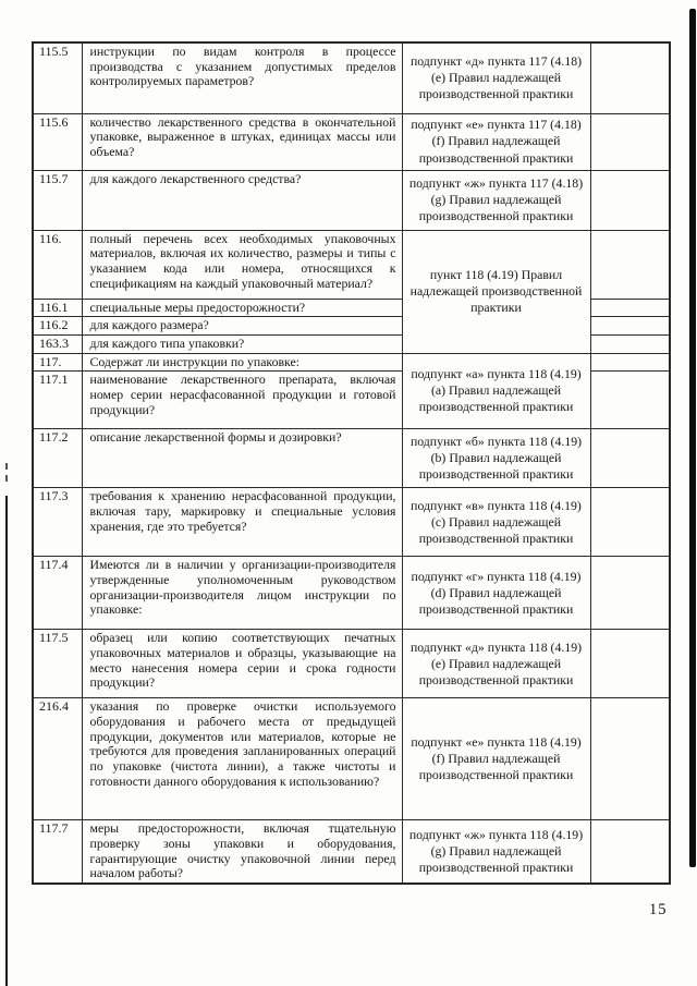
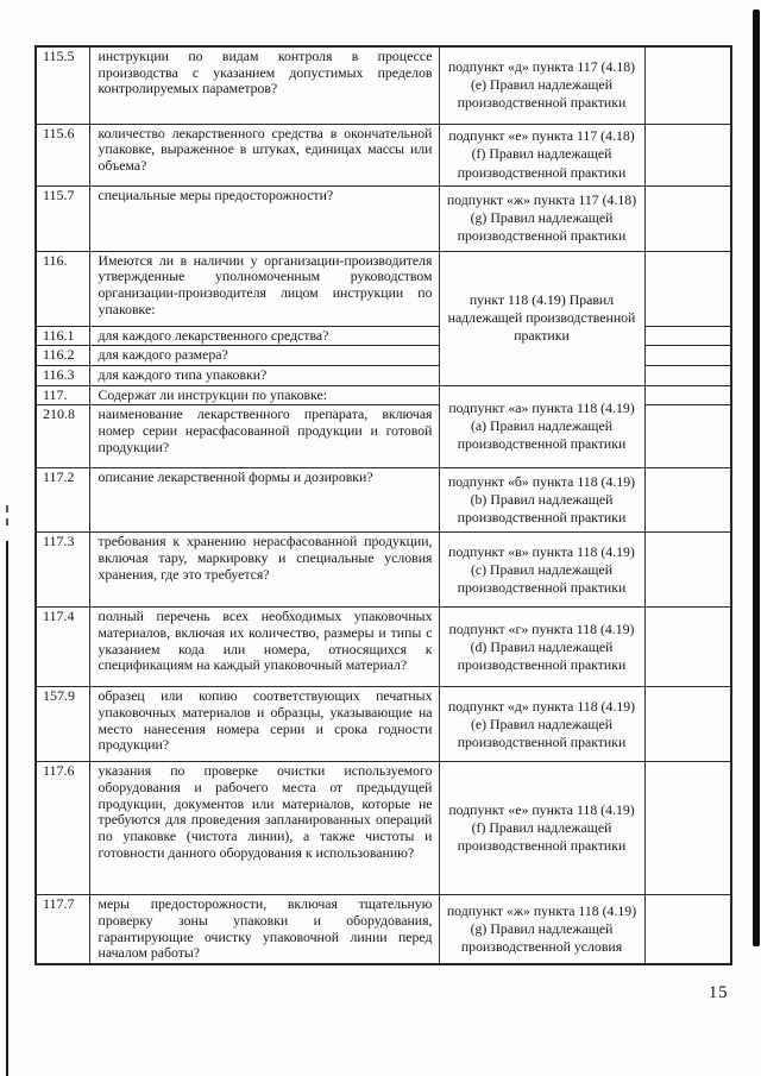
  115.5	инструкции по видам контроля в процессе производства с указанием допустимых пределов контролируемых параметров?	подпункт «д» пункта 117 (4.18) (e) Правил надлежащей производственной практики
  115.6	количество лекарственного средства в окончательной упаковке, выраженное в штуках, единицах массы или объема?	подпункт «е» пункта 117 (4.18) (f) Правил надлежащей производственной практики
- 115.7	для каждого лекарственного средства?	подпункт «ж» пункта 117 (4.18) (g) Правил надлежащей производственной практики
+ 115.7	специальные меры предосторожности?	подпункт «ж» пункта 117 (4.18) (g) Правил надлежащей производственной практики
- 116.	полный перечень всех необходимых упаковочных материалов, включая их количество, размеры и типы с указанием кода или номера, относящихся к спецификациям на каждый упаковочный материал?	пункт 118 (4.19) Правил надлежащей производственной практики
+ 116.	Имеются ли в наличии у организации-производителя утвержденные уполномоченным руководством организации-производителя лицом инструкции по упаковке:	пункт 118 (4.19) Правил надлежащей производственной практики
- 116.1	специальные меры предосторожности?
+ 116.1	для каждого лекарственного средства?
  116.2	для каждого размера?
- 163.3	для каждого типа упаковки?
+ 116.3	для каждого типа упаковки?
  117.	Содержат ли инструкции по упаковке:	подпункт «а» пункта 118 (4.19) (a) Правил надлежащей производственной практики
- 117.1	наименование лекарственного препарата, включая номер серии нерасфасованной продукции и готовой продукции?
+ 210.8	наименование лекарственного препарата, включая номер серии нерасфасованной продукции и готовой продукции?
  117.2	описание лекарственной формы и дозировки?	подпункт «б» пункта 118 (4.19) (b) Правил надлежащей производственной практики
  117.3	требования к хранению нерасфасованной продукции, включая тару, маркировку и специальные условия хранения, где это требуется?	подпункт «в» пункта 118 (4.19) (c) Правил надлежащей производственной практики
- 117.4	Имеются ли в наличии у организации-производителя утвержденные уполномоченным руководством организации-производителя лицом инструкции по упаковке:	подпункт «г» пункта 118 (4.19) (d) Правил надлежащей производственной практики
+ 117.4	полный перечень всех необходимых упаковочных материалов, включая их количество, размеры и типы с указанием кода или номера, относящихся к спецификациям на каждый упаковочный материал?	подпункт «г» пункта 118 (4.19) (d) Правил надлежащей производственной практики
- 117.5	образец или копию соответствующих печатных упаковочных материалов и образцы, указывающие на место нанесения номера серии и срока годности продукции?	подпункт «д» пункта 118 (4.19) (e) Правил надлежащей производственной практики
+ 157.9	образец или копию соответствующих печатных упаковочных материалов и образцы, указывающие на место нанесения номера серии и срока годности продукции?	подпункт «д» пункта 118 (4.19) (e) Правил надлежащей производственной практики
- 216.4	указания по проверке очистки используемого оборудования и рабочего места от предыдущей продукции, документов или материалов, которые не требуются для проведения запланированных операций по упаковке (чистота линии), а также чистоты и готовности данного оборудования к использованию?	подпункт «е» пункта 118 (4.19) (f) Правил надлежащей производственной практики
+ 117.6	указания по проверке очистки используемого оборудования и рабочего места от предыдущей продукции, документов или материалов, которые не требуются для проведения запланированных операций по упаковке (чистота линии), а также чистоты и готовности данного оборудования к использованию?	подпункт «е» пункта 118 (4.19) (f) Правил надлежащей производственной практики
- 117.7	меры предосторожности, включая тщательную проверку зоны упаковки и оборудования, гарантирующие очистку упаковочной линии перед началом работы?	подпункт «ж» пункта 118 (4.19) (g) Правил надлежащей производственной практики
+ 117.7	меры предосторожности, включая тщательную проверку зоны упаковки и оборудования, гарантирующие очистку упаковочной линии перед началом работы?	подпункт «ж» пункта 118 (4.19) (g) Правил надлежащей производственной условия
  15
